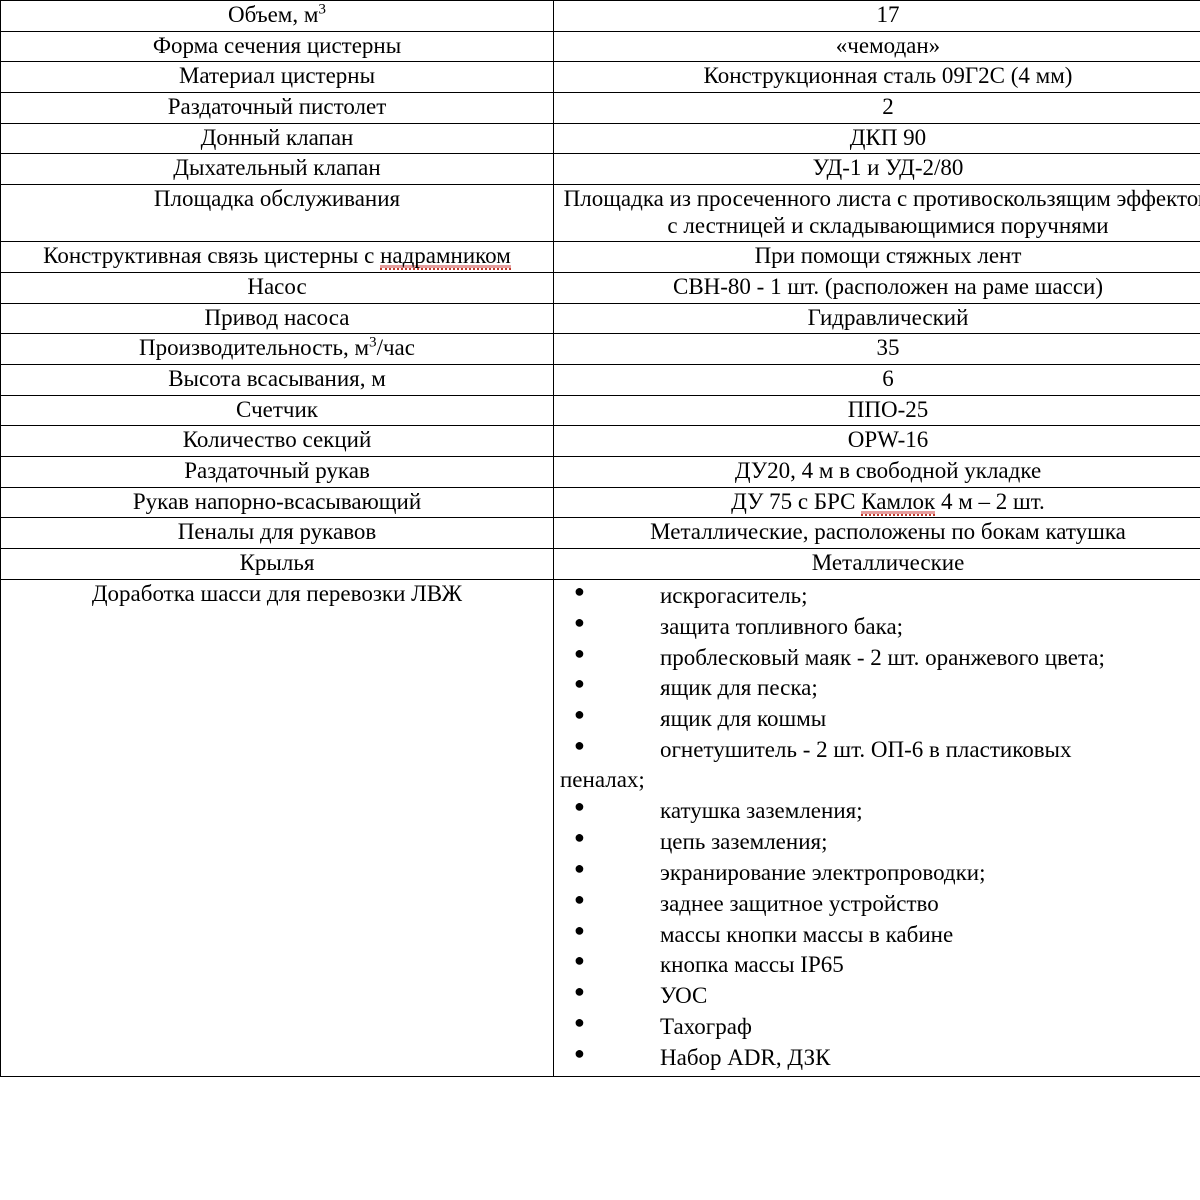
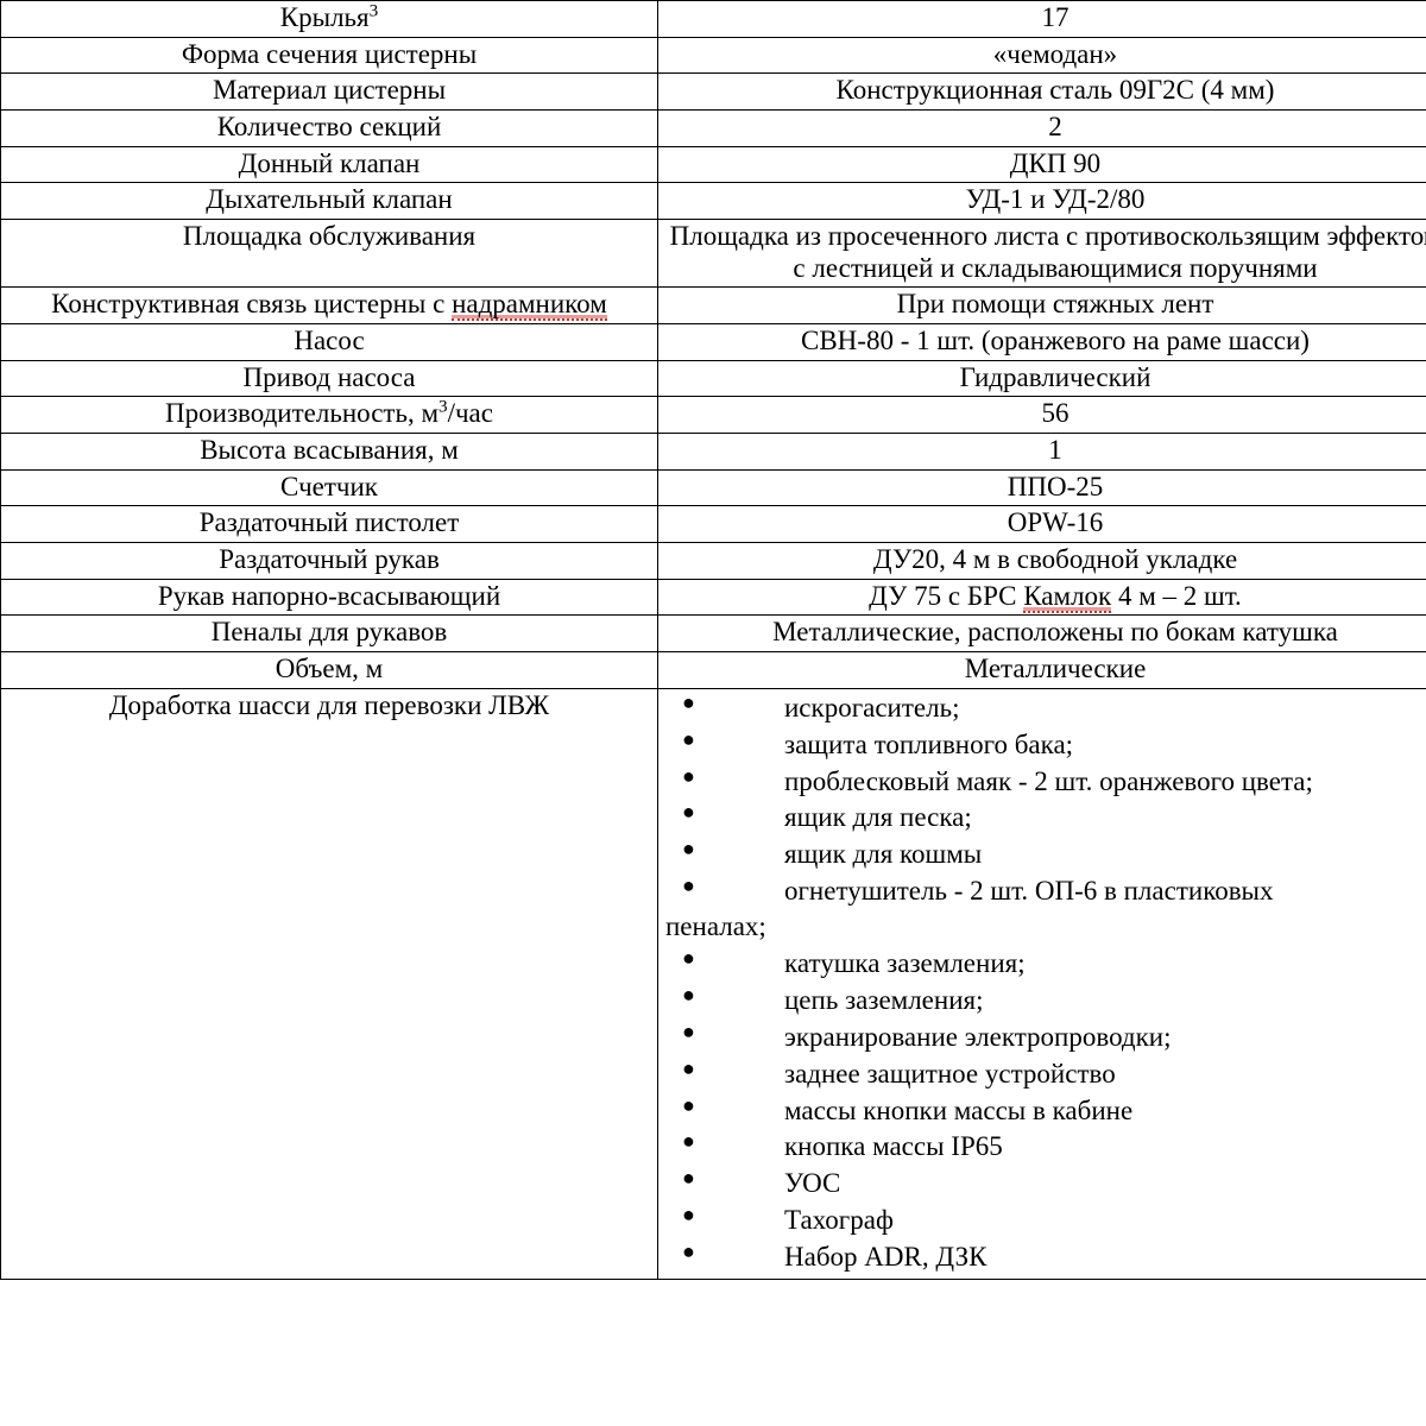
- Объем, м3	17
+ Крылья3	17
  Форма сечения цистерны	«чемодан»
  Материал цистерны	Конструкционная сталь 09Г2С (4 мм)
- Раздаточный пистолет	2
+ Количество секций	2
  Донный клапан	ДКП 90
  Дыхательный клапан	УД-1 и УД-2/80
  Площадка обслуживания	Площадка из просеченного листа с противоскользящим эффекто с лестницей и складывающимися поручнями
  Конструктивная связь цистерны с надрамником	При помощи стяжных лент
- Насос	СВН-80 - 1 шт. (расположен на раме шасси)
+ Насос	СВН-80 - 1 шт. (оранжевого на раме шасси)
  Привод насоса	Гидравлический
- Производительность, м3/час	35
+ Производительность, м3/час	56
- Высота всасывания, м	6
+ Высота всасывания, м	1
  Счетчик	ППО-25
- Количество секций	OPW-16
+ Раздаточный пистолет	OPW-16
  Раздаточный рукав	ДУ20, 4 м в свободной укладке
  Рукав напорно-всасывающий	ДУ 75 с БРС Камлок 4 м – 2 шт.
  Пеналы для рукавов	Металлические, расположены по бокам катушка
- Крылья	Металлические
+ Объем, м	Металлические
  Доработка шасси для перевозки ЛВЖ	● искрогаситель; ● защита топливного бака; ● проблесковый маяк - 2 шт. оранжевого цвета; ● ящик для песка; ● ящик для кошмы ● огнетушитель - 2 шт. ОП-6 в пластиковыхпеналах; ● катушка заземления; ● цепь заземления; ● экранирование электропроводки; ● заднее защитное устройство ● массы кнопки массы в кабине ● кнопка массы IP65 ● УОС ● Тахограф ● Набор ADR, ДЗК
